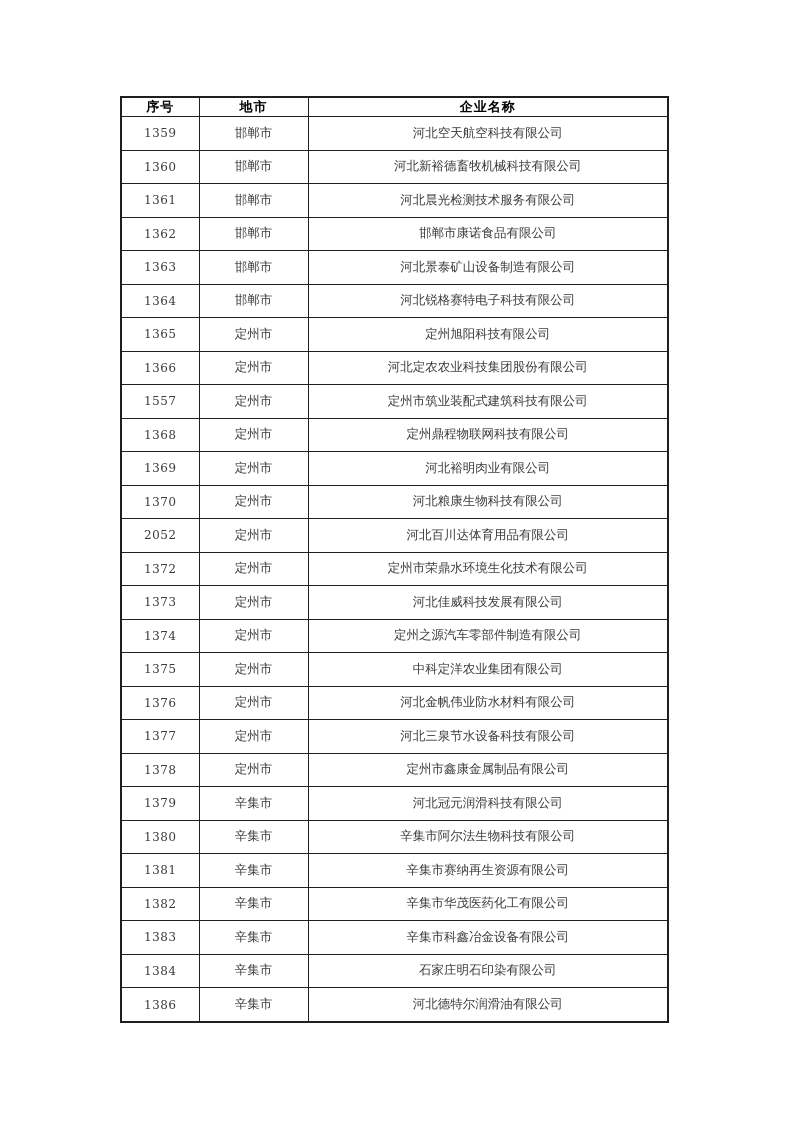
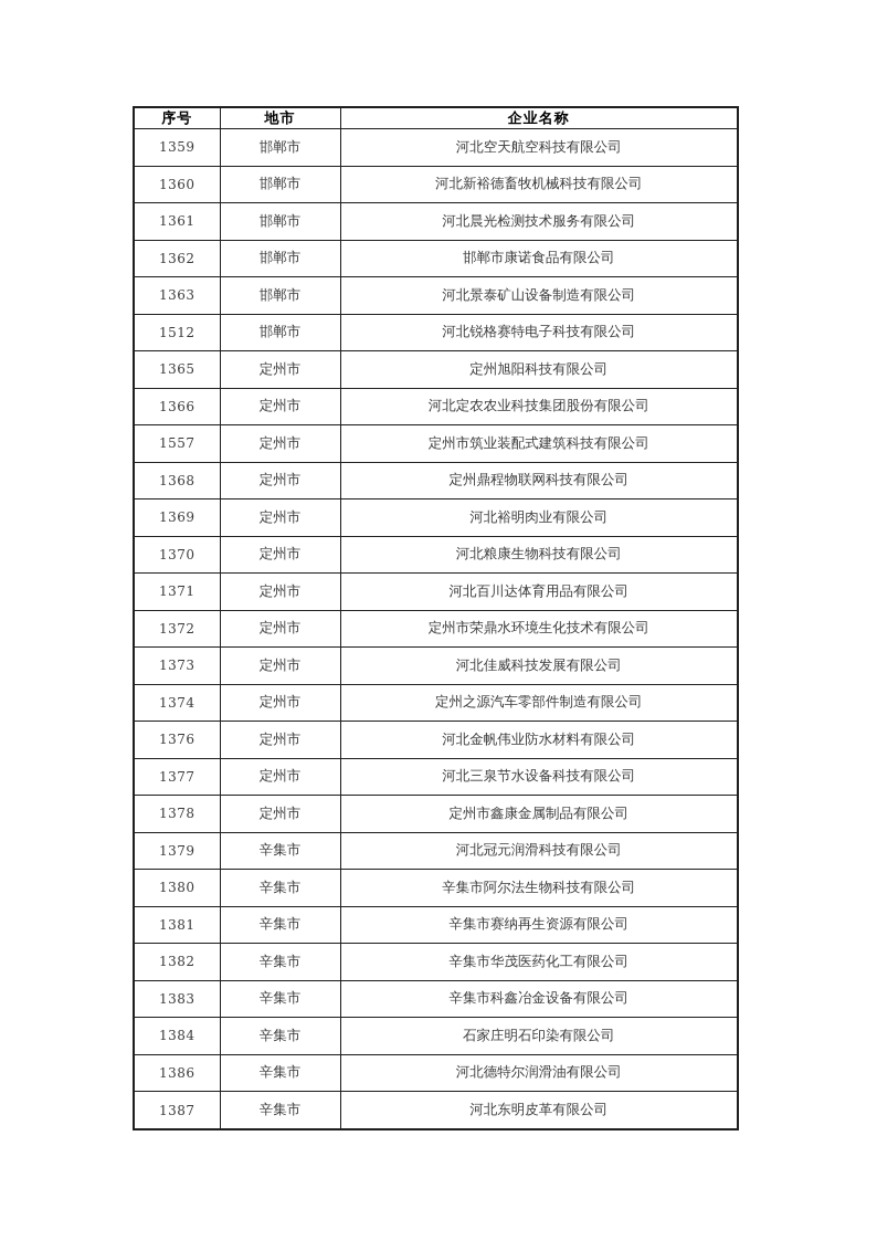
  序号	地市	企业名称
  1359	邯郸市	河北空天航空科技有限公司
  1360	邯郸市	河北新裕德畜牧机械科技有限公司
  1361	邯郸市	河北晨光检测技术服务有限公司
  1362	邯郸市	邯郸市康诺食品有限公司
  1363	邯郸市	河北景泰矿山设备制造有限公司
- 1364	邯郸市	河北锐格赛特电子科技有限公司
+ 1512	邯郸市	河北锐格赛特电子科技有限公司
  1365	定州市	定州旭阳科技有限公司
  1366	定州市	河北定农农业科技集团股份有限公司
  1557	定州市	定州市筑业装配式建筑科技有限公司
  1368	定州市	定州鼎程物联网科技有限公司
  1369	定州市	河北裕明肉业有限公司
  1370	定州市	河北粮康生物科技有限公司
- 2052	定州市	河北百川达体育用品有限公司
+ 1371	定州市	河北百川达体育用品有限公司
  1372	定州市	定州市荣鼎水环境生化技术有限公司
  1373	定州市	河北佳威科技发展有限公司
  1374	定州市	定州之源汽车零部件制造有限公司
- 1375	定州市	中科定洋农业集团有限公司
  1376	定州市	河北金帆伟业防水材料有限公司
  1377	定州市	河北三泉节水设备科技有限公司
  1378	定州市	定州市鑫康金属制品有限公司
  1379	辛集市	河北冠元润滑科技有限公司
  1380	辛集市	辛集市阿尔法生物科技有限公司
  1381	辛集市	辛集市赛纳再生资源有限公司
  1382	辛集市	辛集市华茂医药化工有限公司
  1383	辛集市	辛集市科鑫冶金设备有限公司
  1384	辛集市	石家庄明石印染有限公司
  1386	辛集市	河北德特尔润滑油有限公司
+ 1387	辛集市	河北东明皮革有限公司
